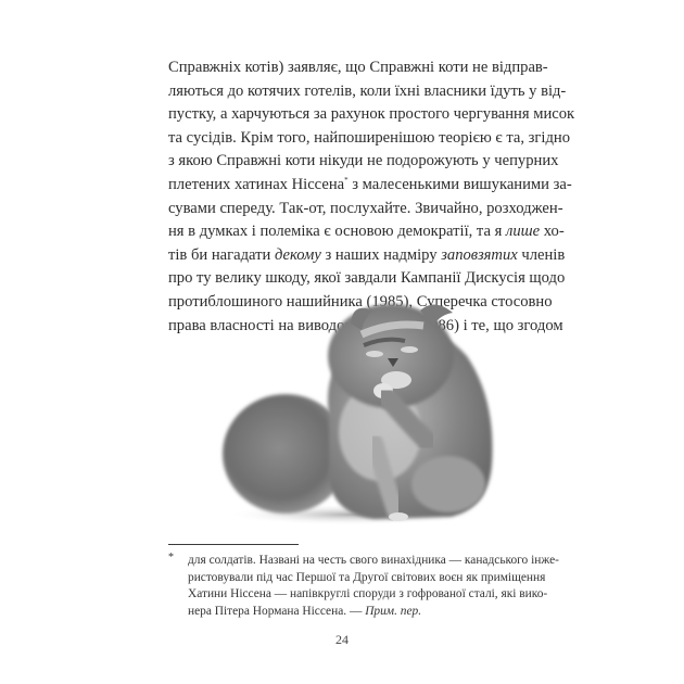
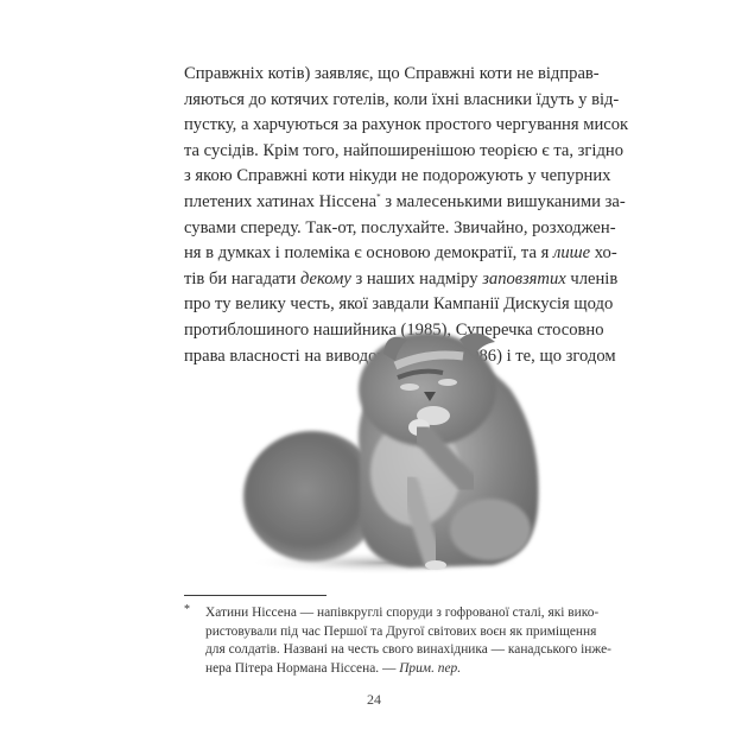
  Справжніх котів) заявляє, що Справжні коти не відправ-
  ляються до котячих готелів, коли їхні власники їдуть у від-
  пустку, а харчуються за рахунок простого чергування мисок
  та сусідів. Крім того, найпоширенішою теорією є та, згідно
  з якою Справжні коти нікуди не подорожують у чепурних
  плетених хатинах Ніссена* з малесенькими вишуканими за-
  сувами спереду. Так-от, послухайте. Звичайно, розходжен-
  ня в думках і полеміка є основою демократії, та я лише хо-
  тів би нагадати декому з наших надміру заповзятих членів
- про ту велику шкоду, якої завдали Кампанії Дискусія щодо
+ про ту велику честь, якої завдали Кампанії Дискусія щодо
  протиблошиного нашийника (1985), Суперечка стосовно
  права власності на вивод86) і те, що згодом
  *
- для солдатів. Названі на честь свого винахідника — канадського інже-
+ Хатини Ніссена — напівкруглі споруди з гофрованої сталі, які вико-
  ристовували під час Першої та Другої світових воєн як приміщення
- Хатини Ніссена — напівкруглі споруди з гофрованої сталі, які вико-
+ для солдатів. Названі на честь свого винахідника — канадського інже-
  нера Пітера Нормана Ніссена. — Прим. пер.
  24
